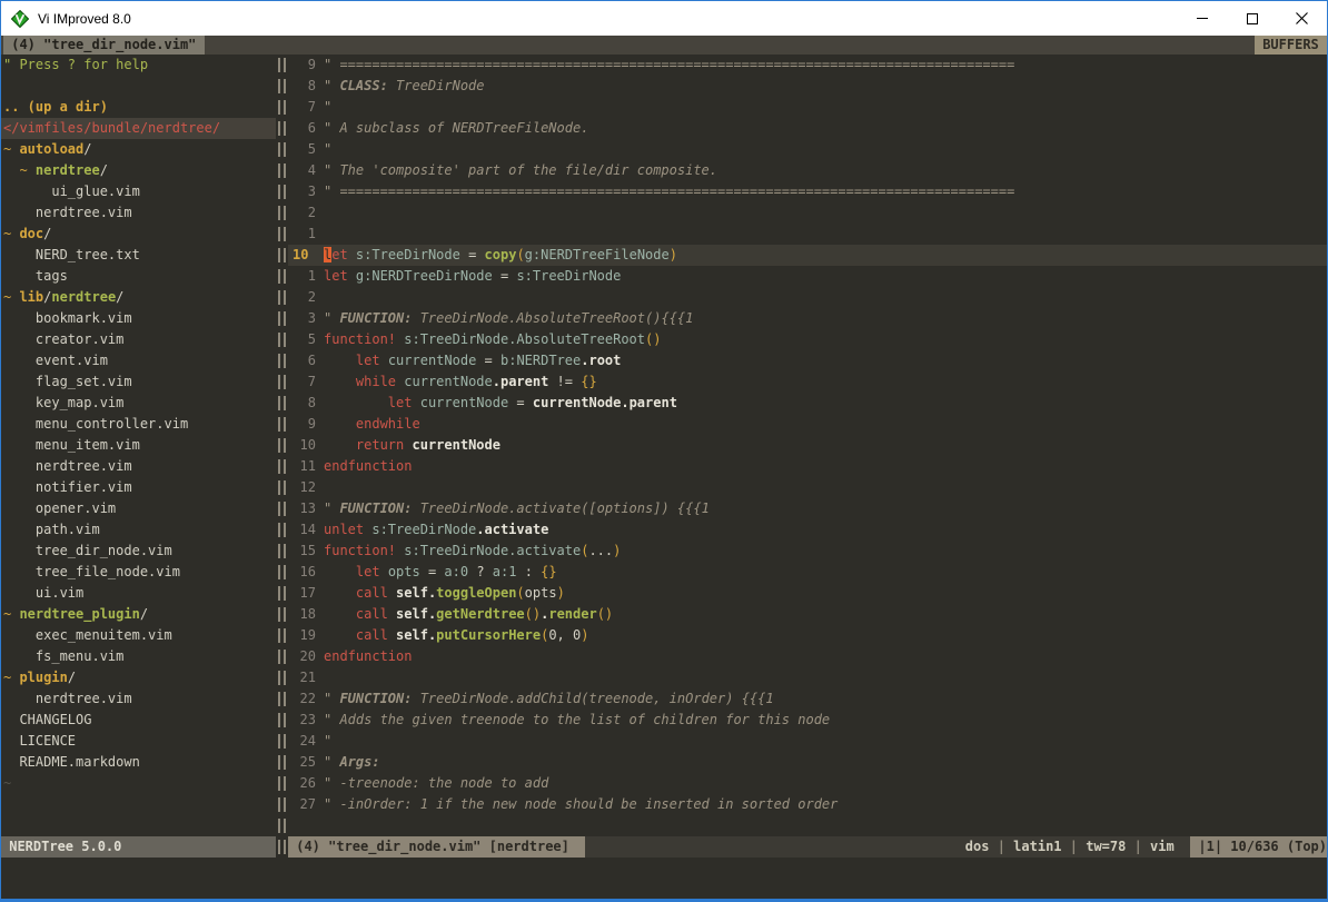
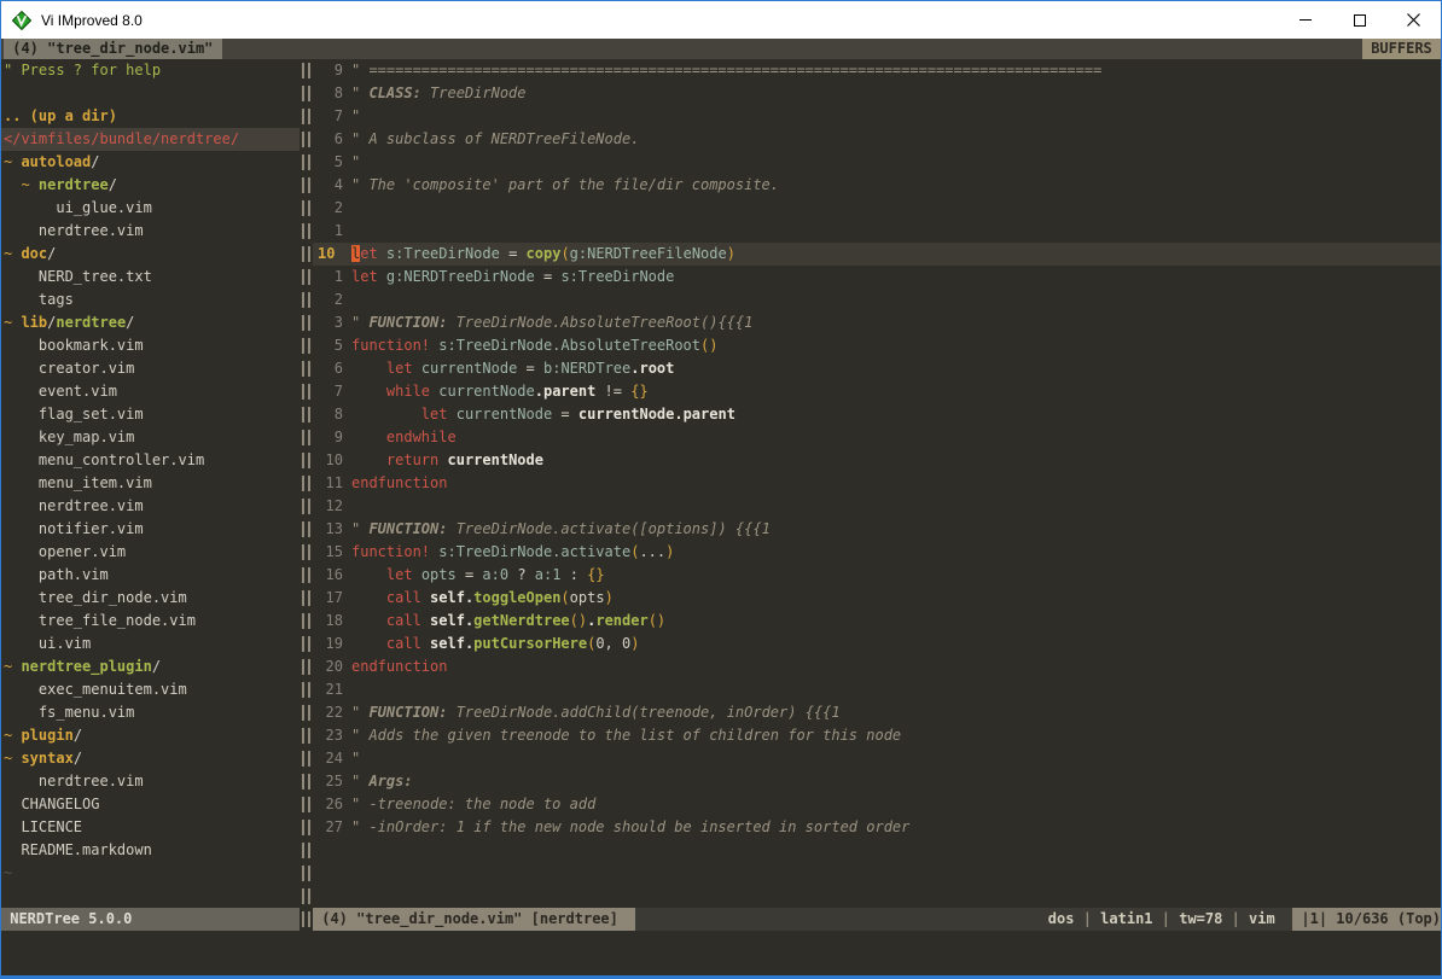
  Vi IMproved 8.0
  (4) "tree_dir_node.vim"
  BUFFERS
  " Press ? for help
  .. (up a dir)
  </vimfiles/bundle/nerdtree/
  ~ autoload/
  ~ nerdtree/
  ui_glue.vim
  nerdtree.vim
  ~ doc/
  NERD_tree.txt
  tags
  ~ lib/nerdtree/
  bookmark.vim
  creator.vim
  event.vim
  flag_set.vim
  key_map.vim
  menu_controller.vim
  menu_item.vim
  nerdtree.vim
  notifier.vim
  opener.vim
  path.vim
  tree_dir_node.vim
  tree_file_node.vim
  ui.vim
  ~ nerdtree_plugin/
  exec_menuitem.vim
  fs_menu.vim
  ~ plugin/
+ ~ syntax/
  nerdtree.vim
  CHANGELOG
  LICENCE
  README.markdown
  ~
  9 " ====================================================================================
  8 " CLASS: TreeDirNode
  7 "
  6 " A subclass of NERDTreeFileNode.
  5 "
  4 " The 'composite' part of the file/dir composite.
- 3 " ====================================================================================
  2
  1
  10 let s:TreeDirNode = copy(g:NERDTreeFileNode)
  1 let g:NERDTreeDirNode = s:TreeDirNode
  2
  3 " FUNCTION: TreeDirNode.AbsoluteTreeRoot(){{{1
  5 function! s:TreeDirNode.AbsoluteTreeRoot()
  6 let currentNode = b:NERDTree.root
  7 while currentNode.parent != {}
  8 let currentNode = currentNode.parent
  9 endwhile
  10 return currentNode
  11 endfunction
  12
  13 " FUNCTION: TreeDirNode.activate([options]) {{{1
- 14 unlet s:TreeDirNode.activate
  15 function! s:TreeDirNode.activate(...)
  16 let opts = a:0 ? a:1 : {}
  17 call self.toggleOpen(opts)
  18 call self.getNerdtree().render()
  19 call self.putCursorHere(0, 0)
  20 endfunction
  21
  22 " FUNCTION: TreeDirNode.addChild(treenode, inOrder) {{{1
  23 " Adds the given treenode to the list of children for this node
  24 "
  25 " Args:
  26 " -treenode: the node to add
  27 " -inOrder: 1 if the new node should be inserted in sorted order
  NERDTree 5.0.0
  (4) "tree_dir_node.vim" [nerdtree]
  dos | latin1 | tw=78 | vim
  |1| 10/636 (Top)
